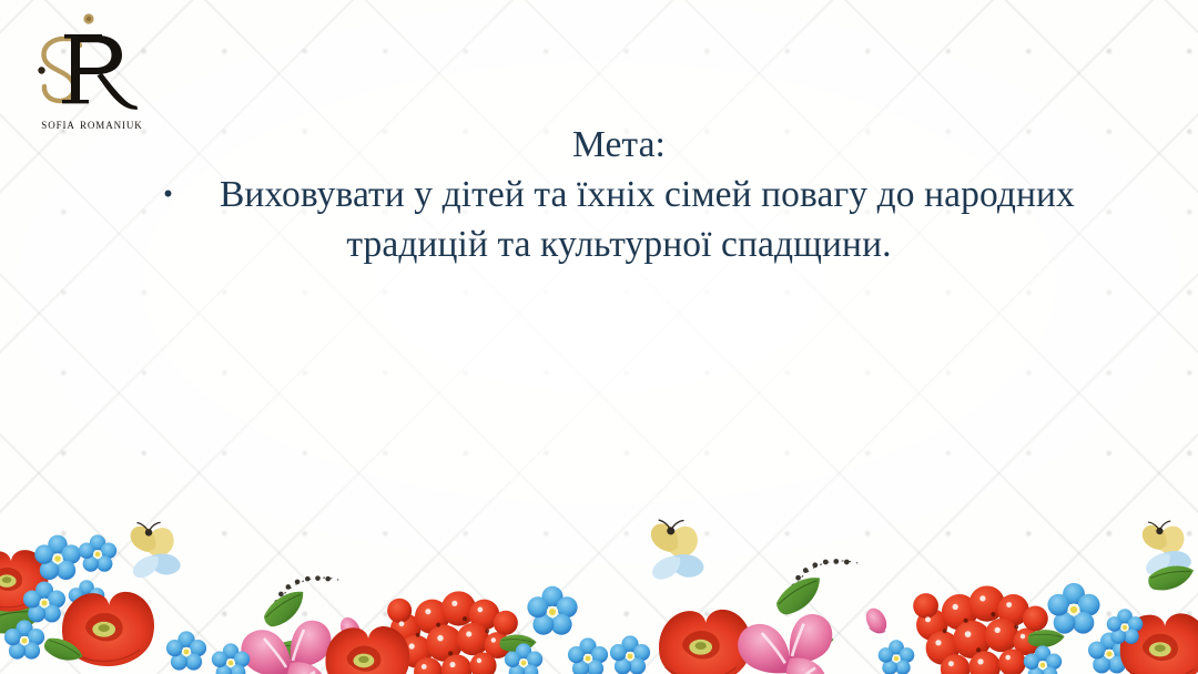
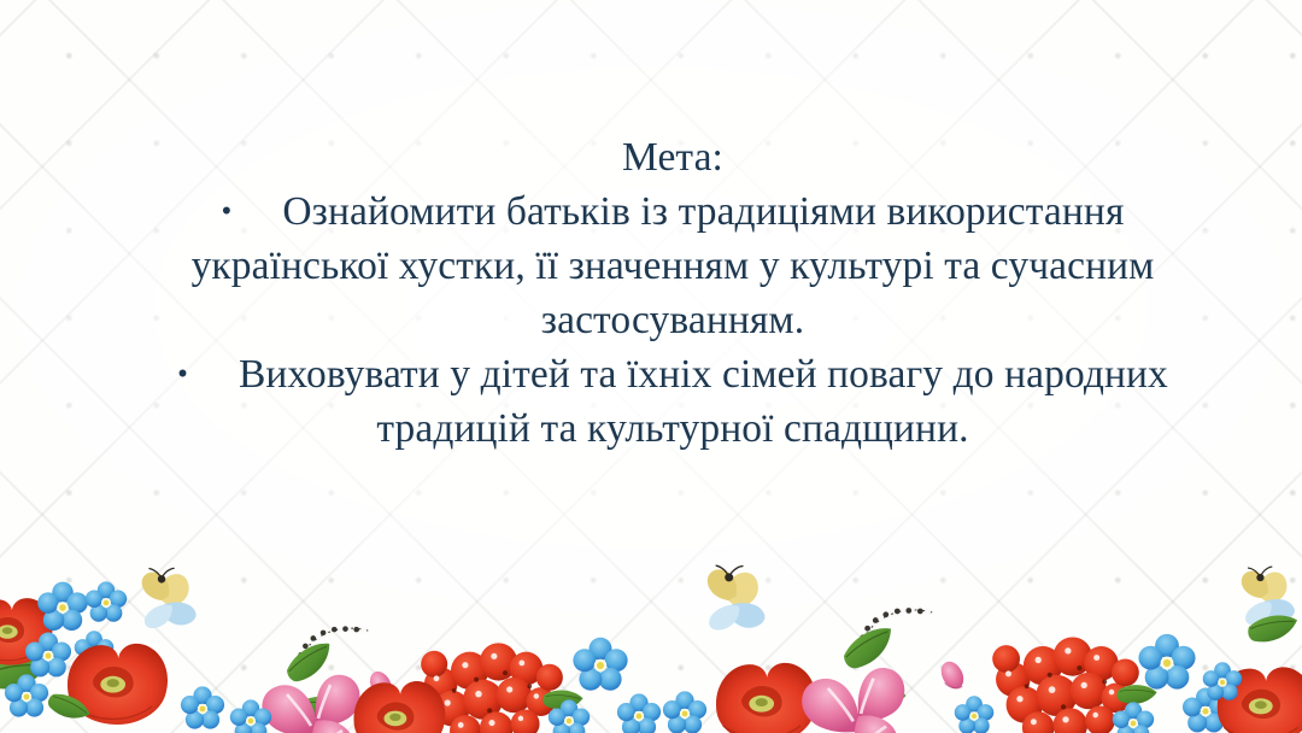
- sofia romaniuk
  Мета:
+ • Ознайомити батьків із традиціями використання української хустки, її значенням у культурі та сучасним застосуванням.
  • Виховувати у дітей та їхніх сімей повагу до народних традицій та культурної спадщини.
